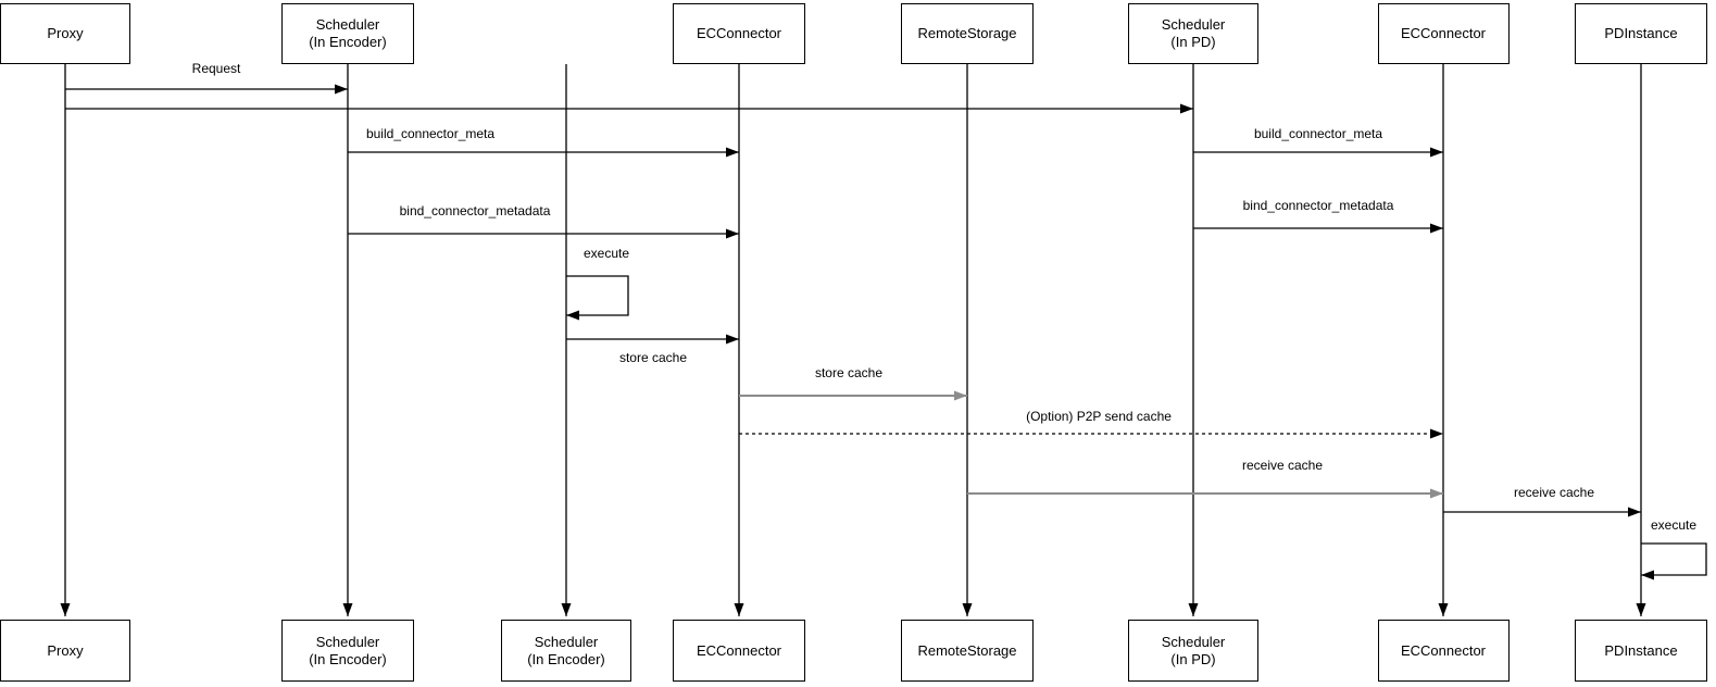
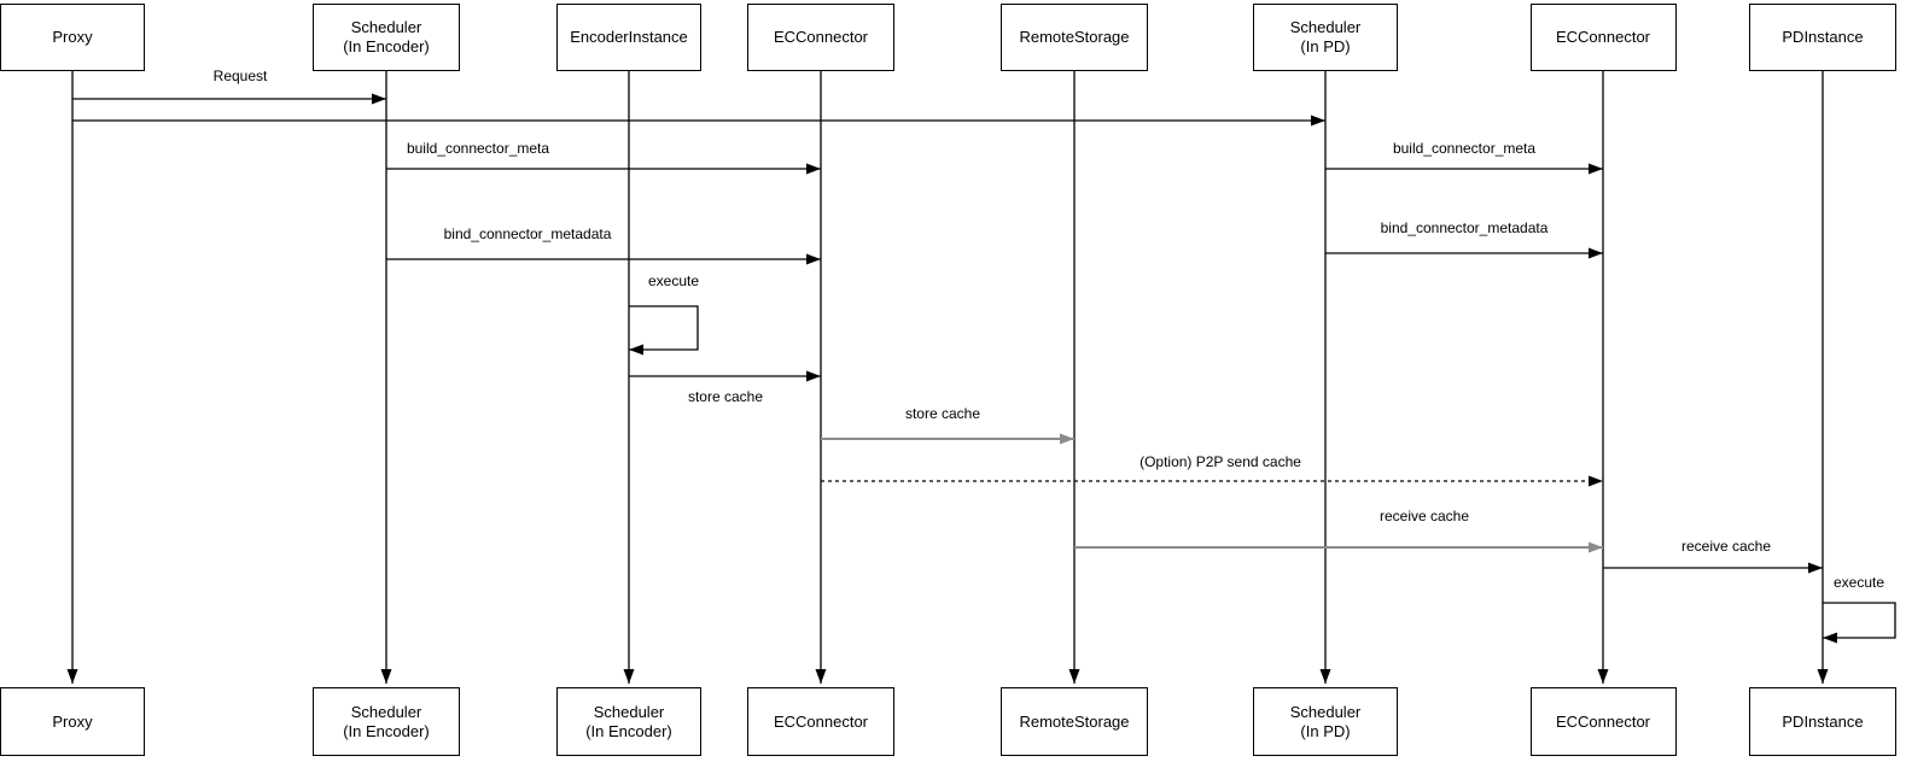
  Proxy
  Proxy
  Scheduler
  (In Encoder)
  Scheduler
  (In Encoder)
+ EncoderInstance
  Scheduler
  (In Encoder)
  ECConnector
  ECConnector
  RemoteStorage
  RemoteStorage
  Scheduler
  (In PD)
  Scheduler
  (In PD)
  ECConnector
  ECConnector
  PDInstance
  PDInstance
  Request
  build_connector_meta
  build_connector_meta
  bind_connector_metadata
  bind_connector_metadata
  execute
  store cache
  store cache
  (Option) P2P send cache
  receive cache
  receive cache
  execute
